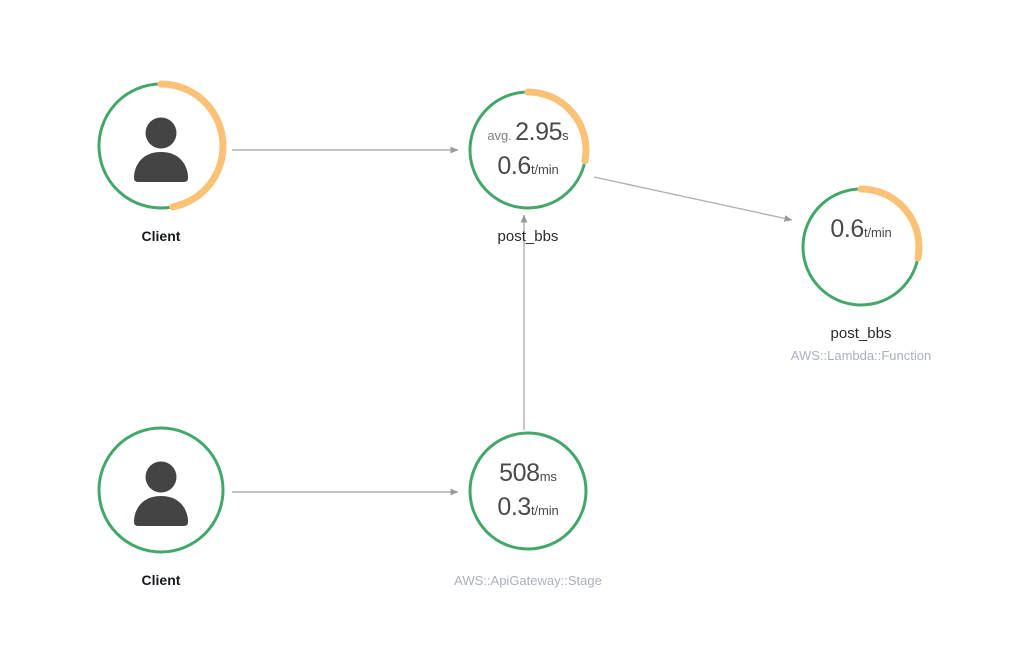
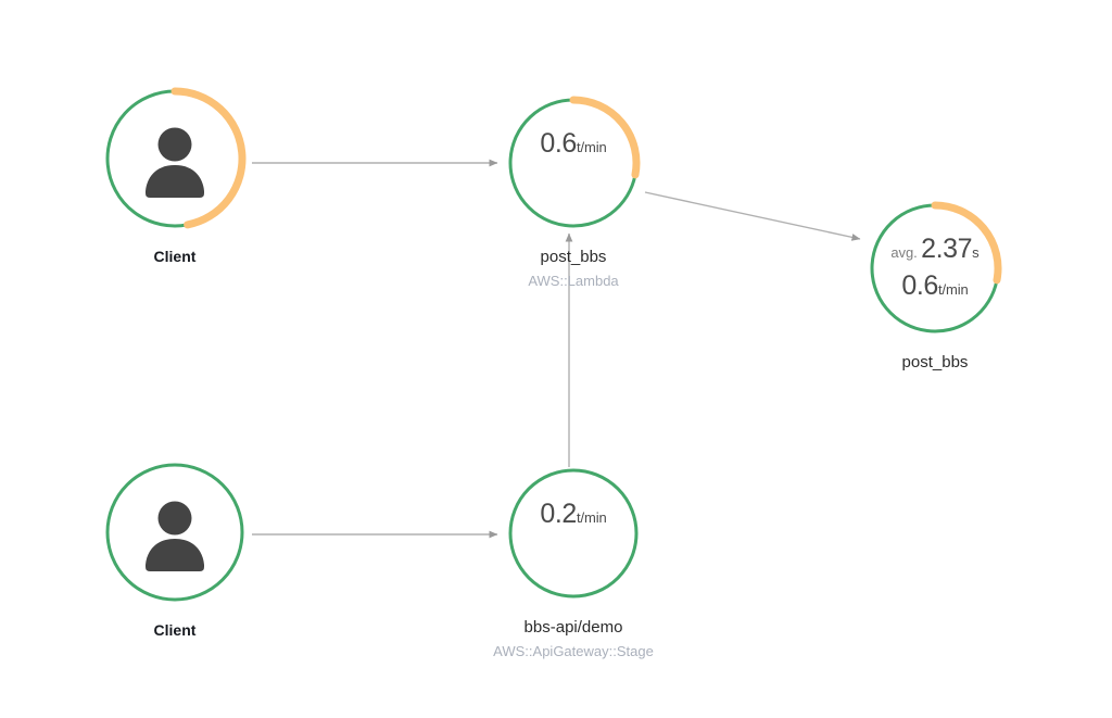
  Client
- avg. 2.95s
  0.6t/min
  post_bbs
+ AWS::Lambda
+ avg. 2.37s
  0.6t/min
  post_bbs
- AWS::Lambda::Function
  Client
- 508ms
- 0.3t/min
+ 0.2t/min
+ bbs-api/demo
  AWS::ApiGateway::Stage
